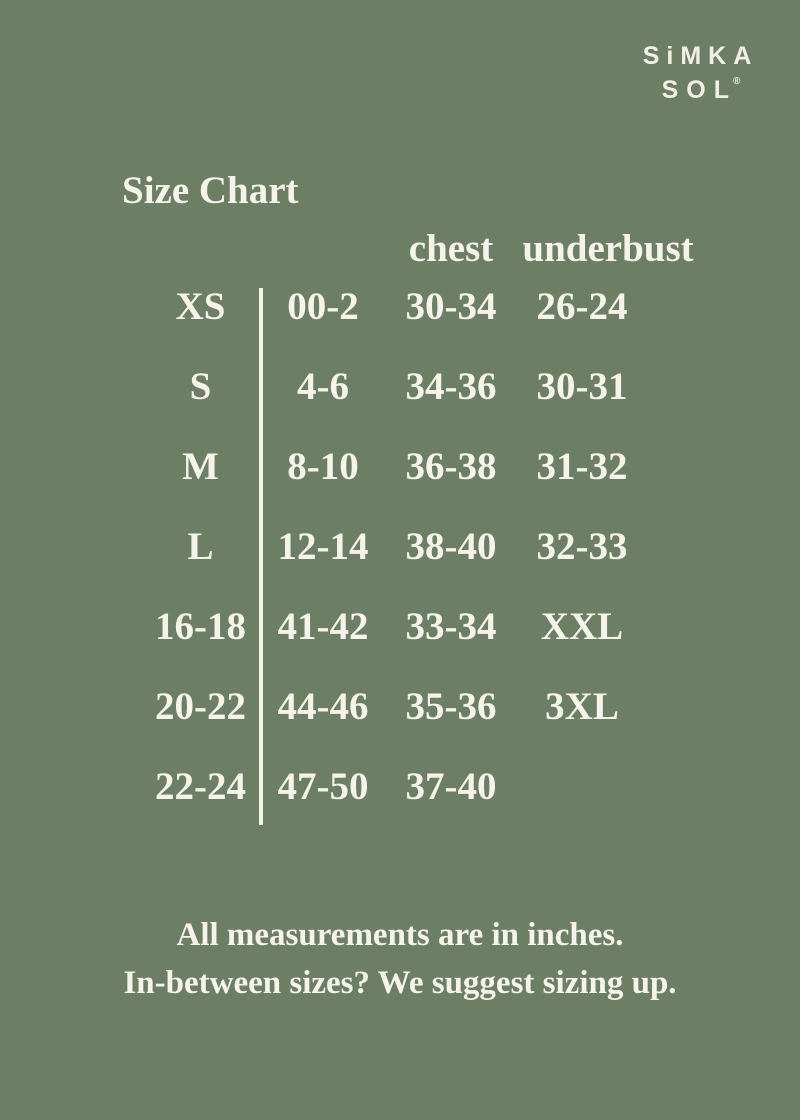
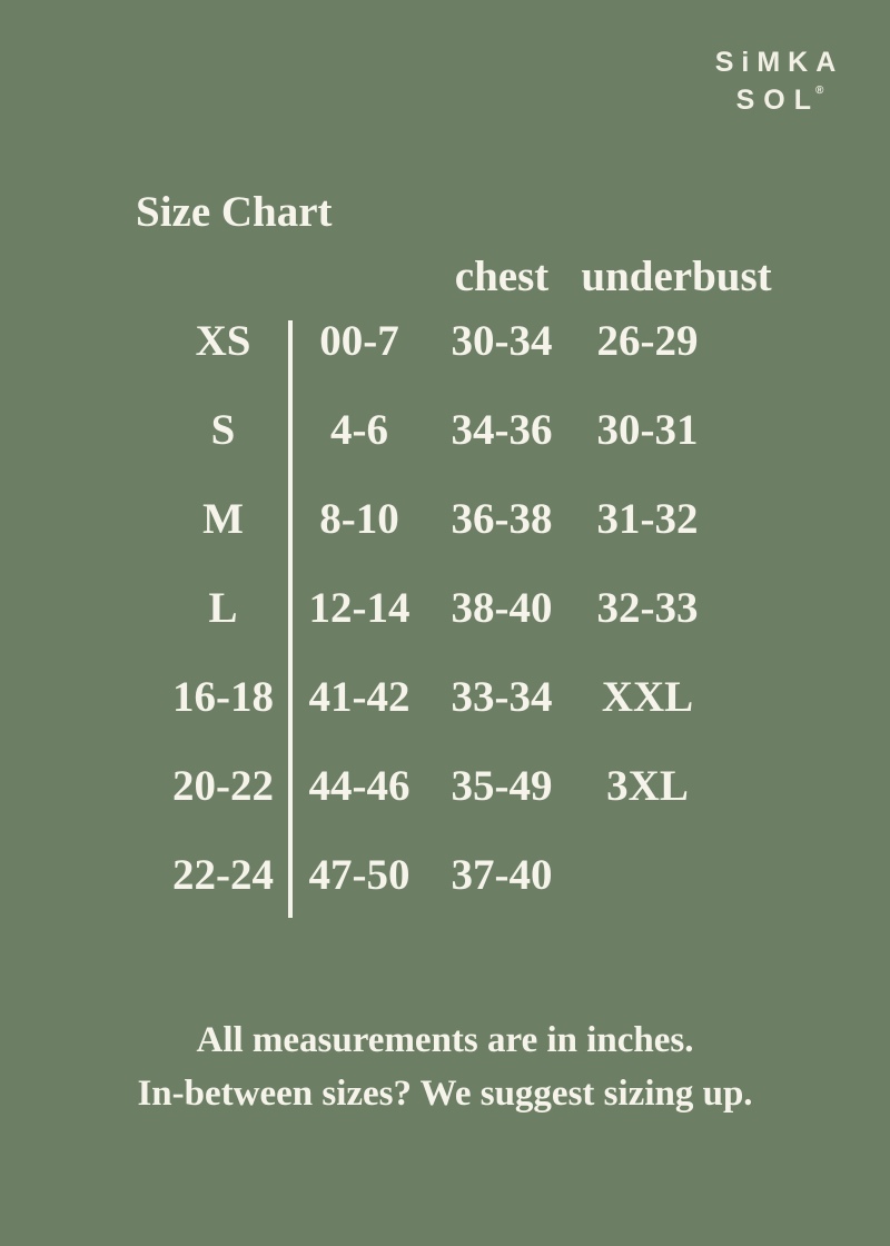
  SiMKA
  SOL®
  Size Chart
  chest
  underbust
  XS
- 00-2
+ 00-7
  30-34
- 26-24
+ 26-29
  S
  4-6
  34-36
  30-31
  M
  8-10
  36-38
  31-32
  L
  12-14
  38-40
  32-33
  16-18
  41-42
  33-34
  XXL
  20-22
  44-46
- 35-36
+ 35-49
  3XL
  22-24
  47-50
  37-40
  All measurements are in inches.
  In-between sizes? We suggest sizing up.
